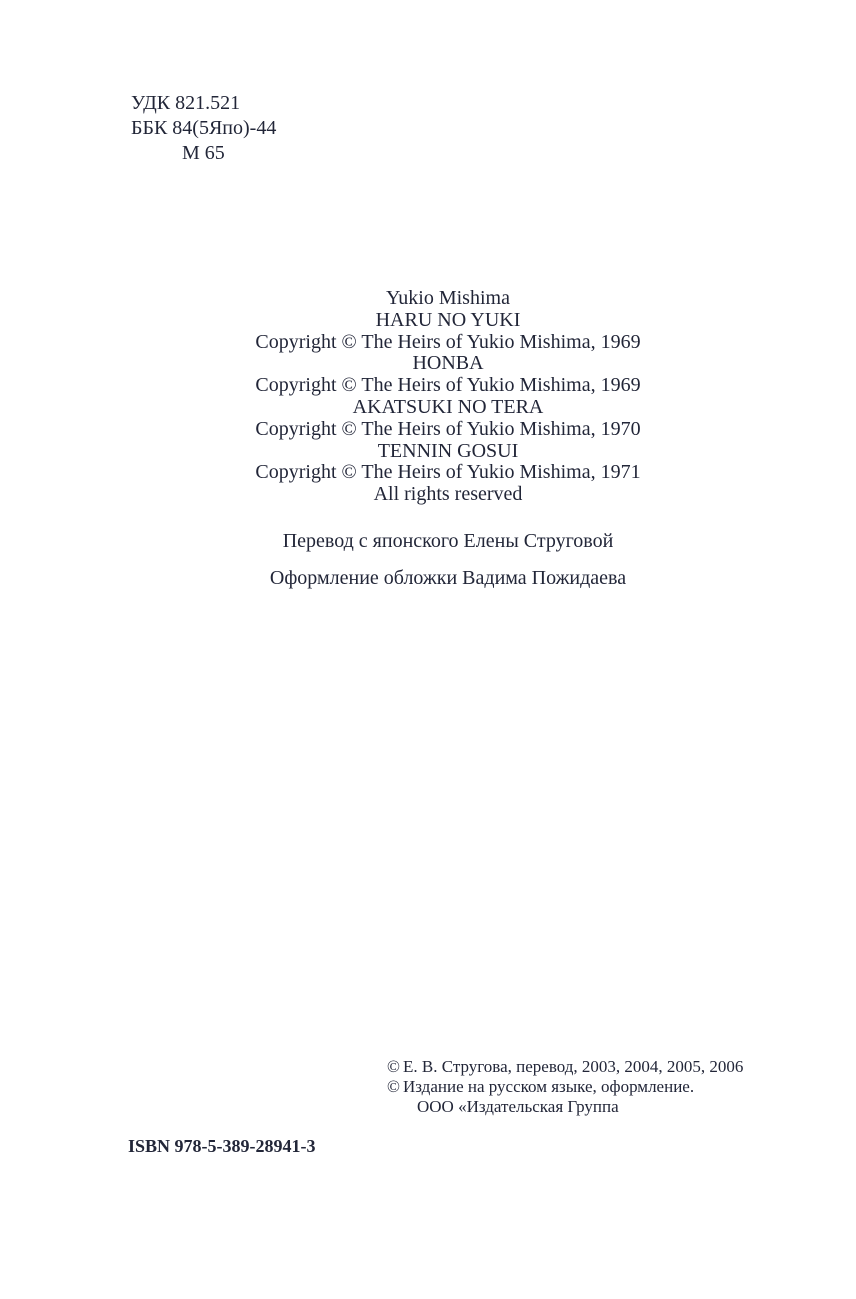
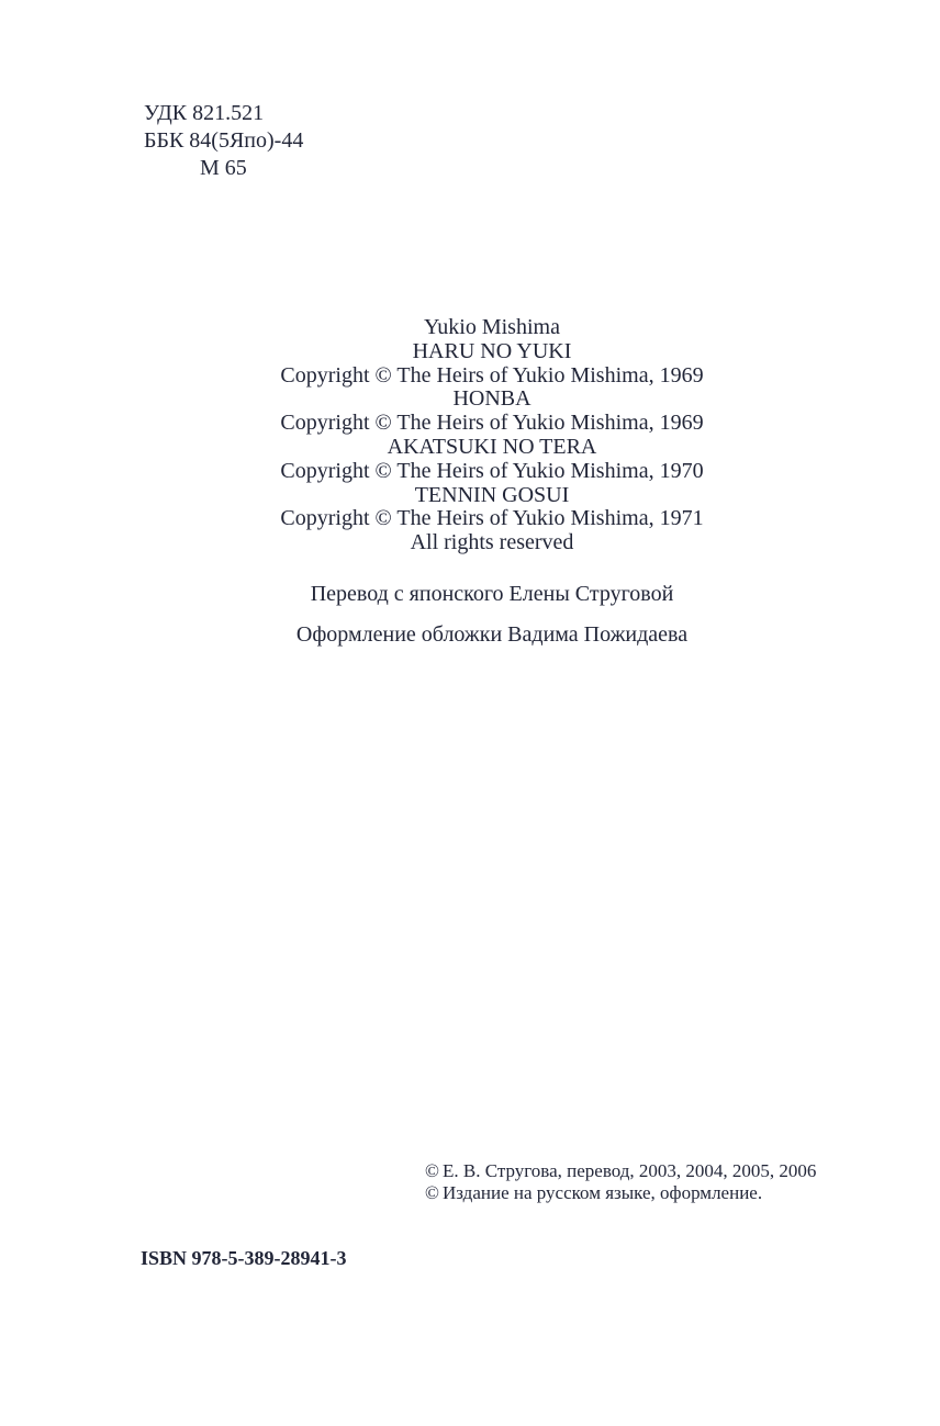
  УДК 821.521
  ББК 84(5Япо)-44
  М 65
  Yukio Mishima
  HARU NO YUKI
  Copyright © The Heirs of Yukio Mishima, 1969
  HONBA
  Copyright © The Heirs of Yukio Mishima, 1969
  AKATSUKI NO TERA
  Copyright © The Heirs of Yukio Mishima, 1970
  TENNIN GOSUI
  Copyright © The Heirs of Yukio Mishima, 1971
  All rights reserved
  Перевод с японского Елены Струговой
  Оформление обложки Вадима Пожидаева
  ©
  Е. В. Стругова, перевод, 2003, 2004, 2005, 2006
  ©
  Издание на русском языке, оформление.
- ООО «Издательская Группа
  ISBN 978-5-389-28941-3
